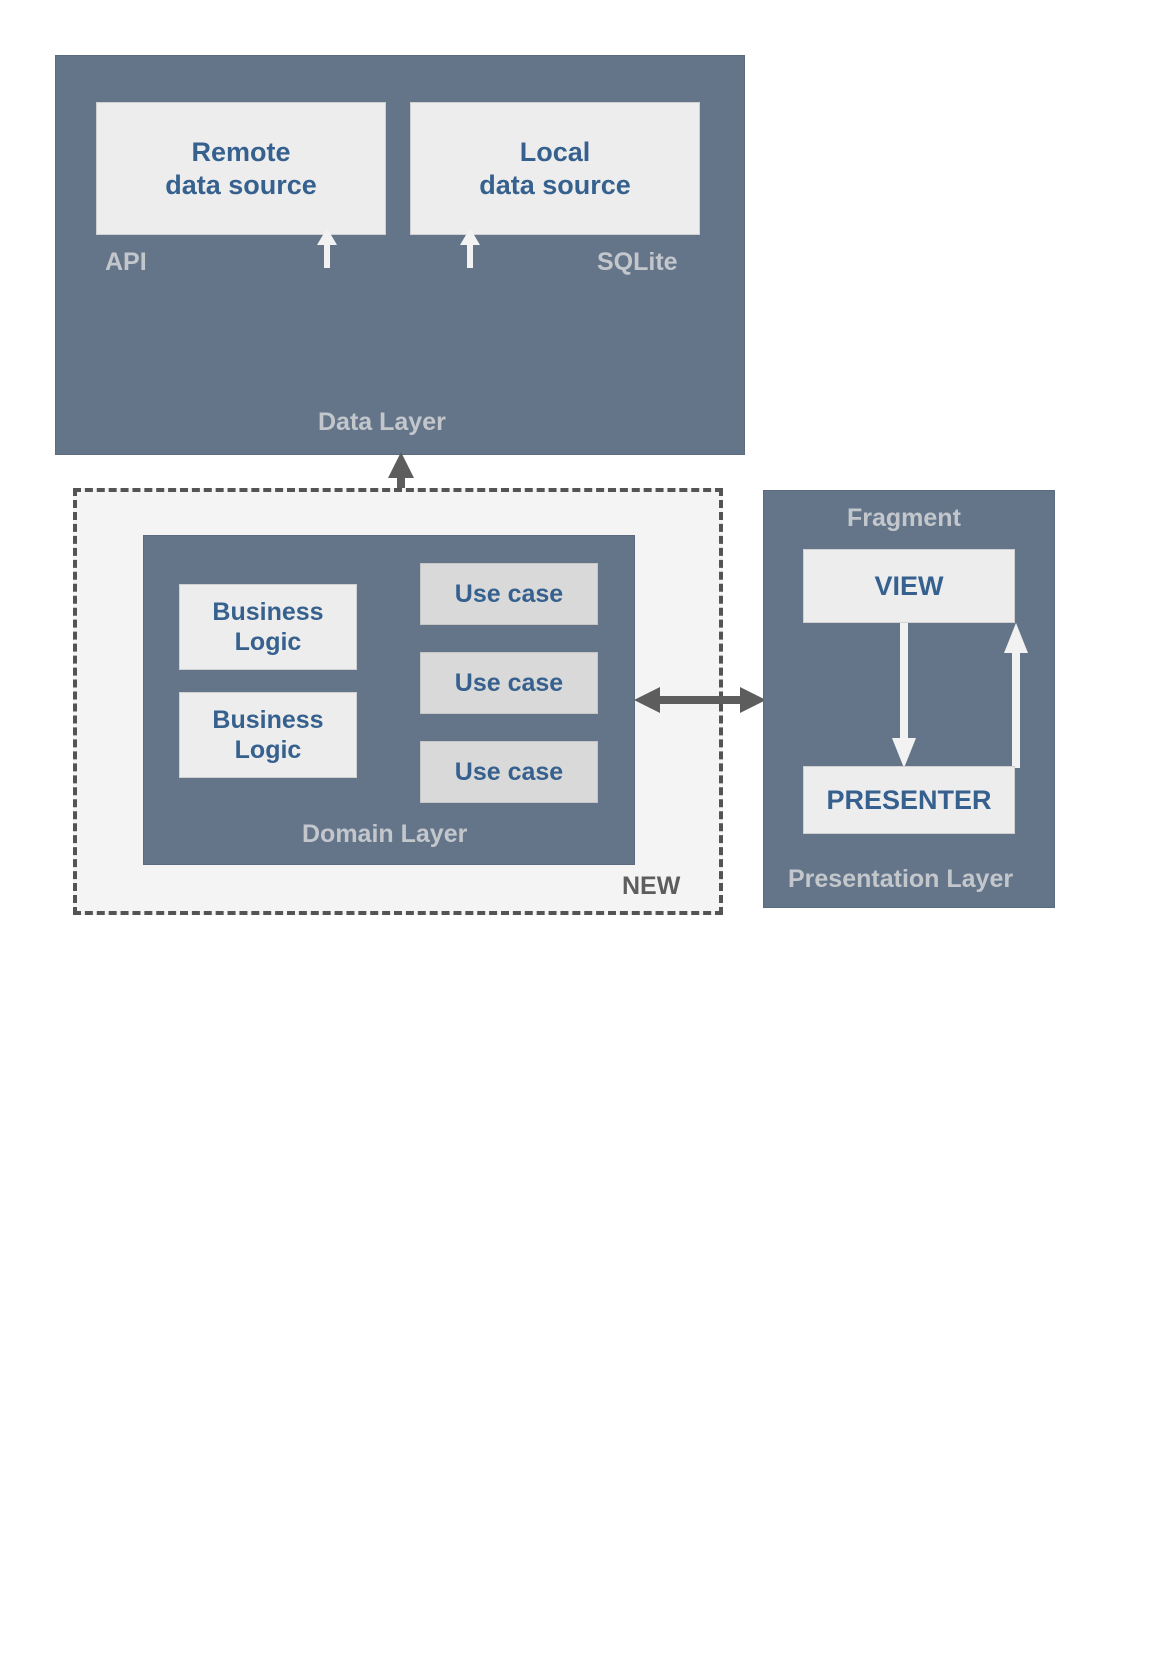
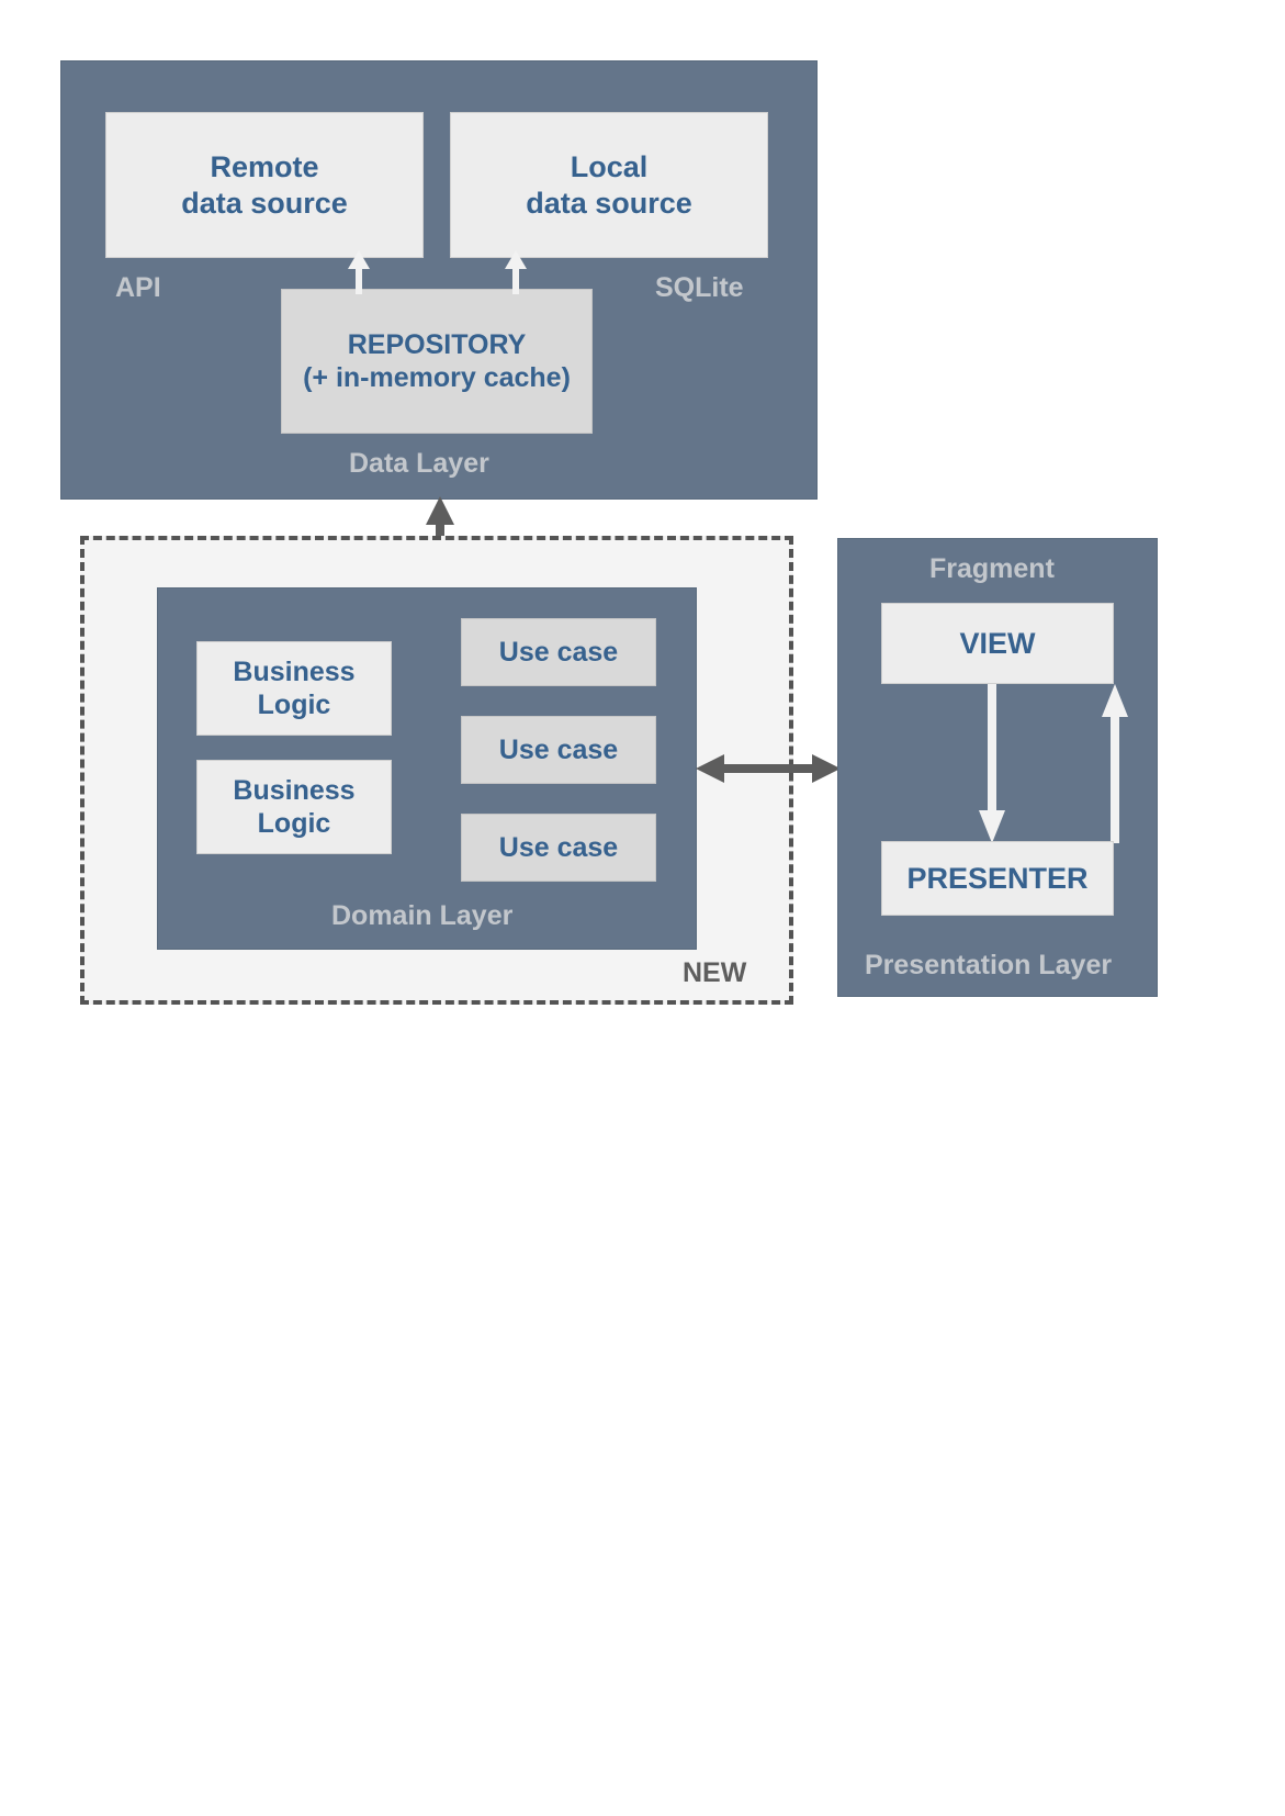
  Remote
  data source
  Local
  data source
  API
  SQLite
+ REPOSITORY
+ (+ in-memory cache)
  Data Layer
  NEW
  Business
  Logic
  Business
  Logic
  Use case
  Use case
  Use case
  Domain Layer
  Fragment
  VIEW
  PRESENTER
  Presentation Layer
